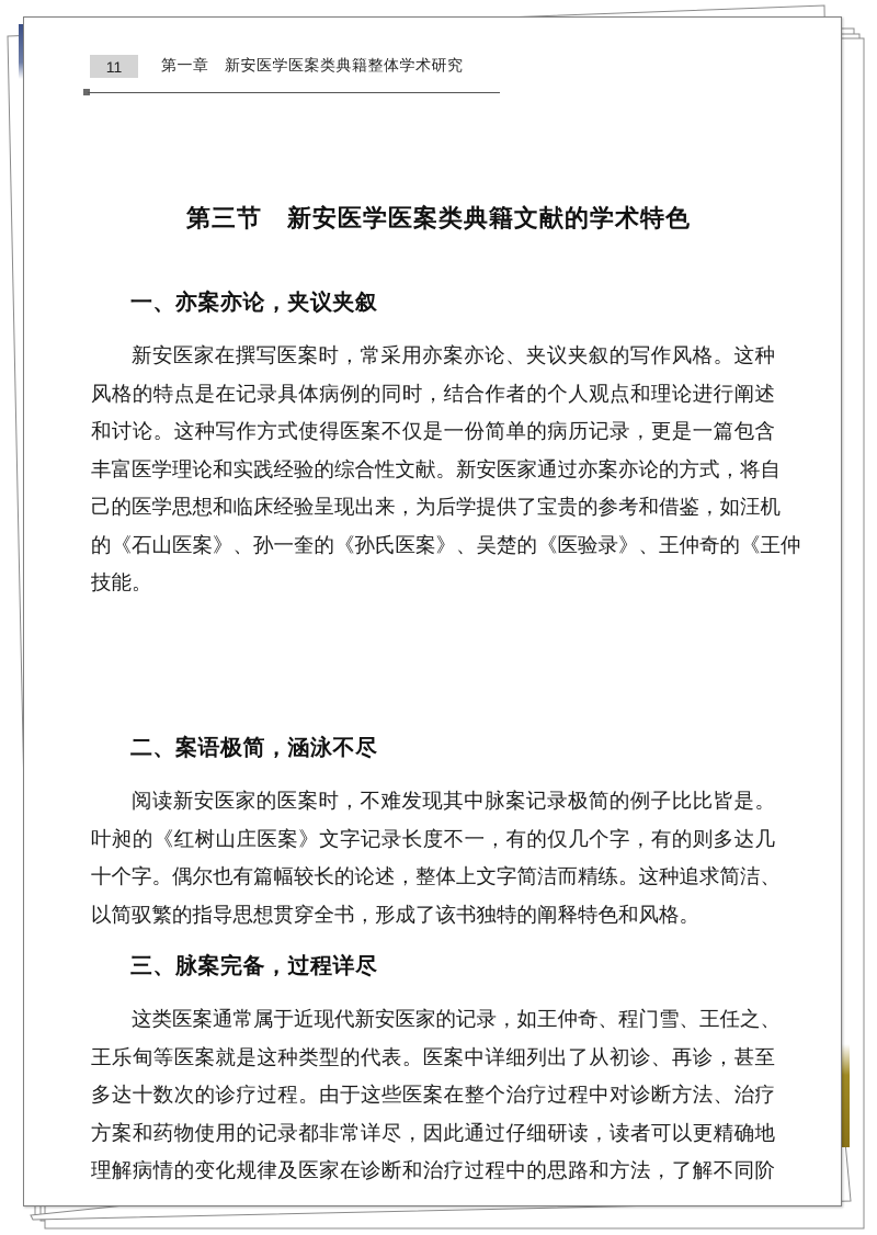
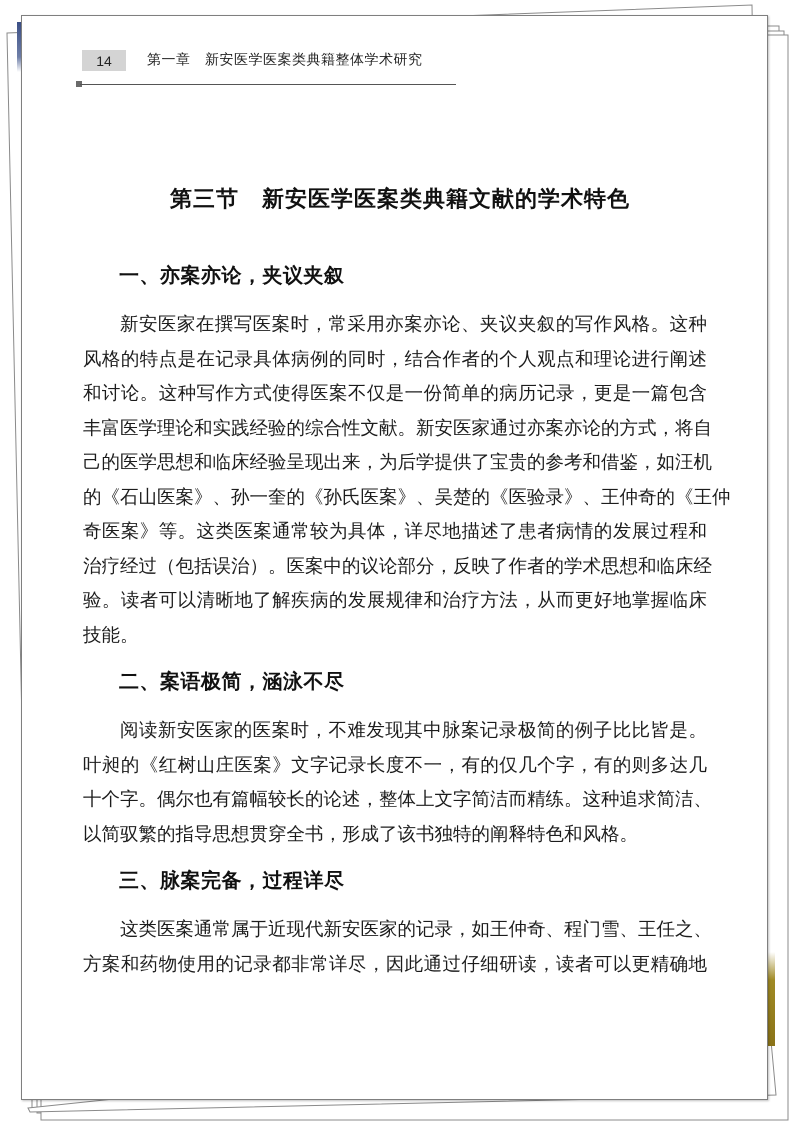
- 11
+ 14
  第一章 新安医学医案类典籍整体学术研究
  第三节 新安医学医案类典籍文献的学术特色
  一、亦案亦论，夹议夹叙
  新安医家在撰写医案时，常采用亦案亦论、夹议夹叙的写作风格。这种
  风格的特点是在记录具体病例的同时，结合作者的个人观点和理论进行阐述
  和讨论。这种写作方式使得医案不仅是一份简单的病历记录，更是一篇包含
  丰富医学理论和实践经验的综合性文献。新安医家通过亦案亦论的方式，将自
  己的医学思想和临床经验呈现出来，为后学提供了宝贵的参考和借鉴，如汪机
  的《石山医案》、孙一奎的《孙氏医案》、吴楚的《医验录》、王仲奇的《王仲
+ 奇医案》等。这类医案通常较为具体，详尽地描述了患者病情的发展过程和
+ 治疗经过（包括误治）。医案中的议论部分，反映了作者的学术思想和临床经
+ 验。读者可以清晰地了解疾病的发展规律和治疗方法，从而更好地掌握临床
  技能。
  二、案语极简，涵泳不尽
  阅读新安医家的医案时，不难发现其中脉案记录极简的例子比比皆是。
  叶昶的《红树山庄医案》文字记录长度不一，有的仅几个字，有的则多达几
  十个字。偶尔也有篇幅较长的论述，整体上文字简洁而精练。这种追求简洁、
  以简驭繁的指导思想贯穿全书，形成了该书独特的阐释特色和风格。
  三、脉案完备，过程详尽
  这类医案通常属于近现代新安医家的记录，如王仲奇、程门雪、王任之、
- 王乐甸等医案就是这种类型的代表。医案中详细列出了从初诊、再诊，甚至
- 多达十数次的诊疗过程。由于这些医案在整个治疗过程中对诊断方法、治疗
  方案和药物使用的记录都非常详尽，因此通过仔细研读，读者可以更精确地
- 理解病情的变化规律及医家在诊断和治疗过程中的思路和方法，了解不同阶
